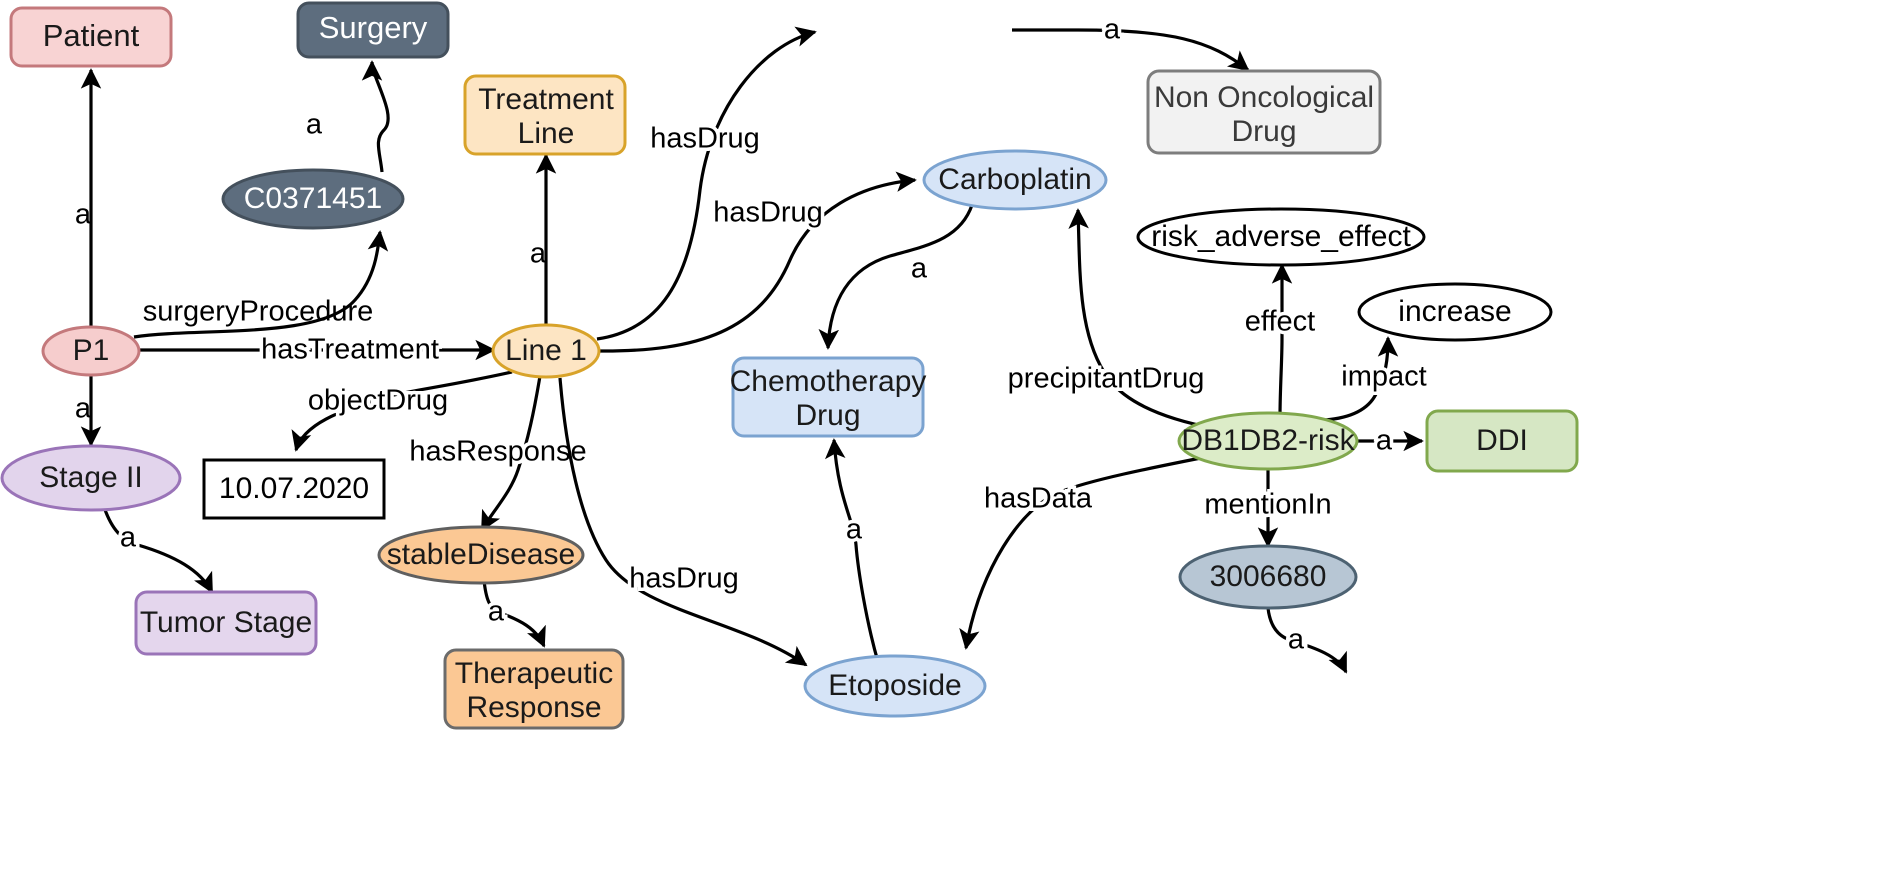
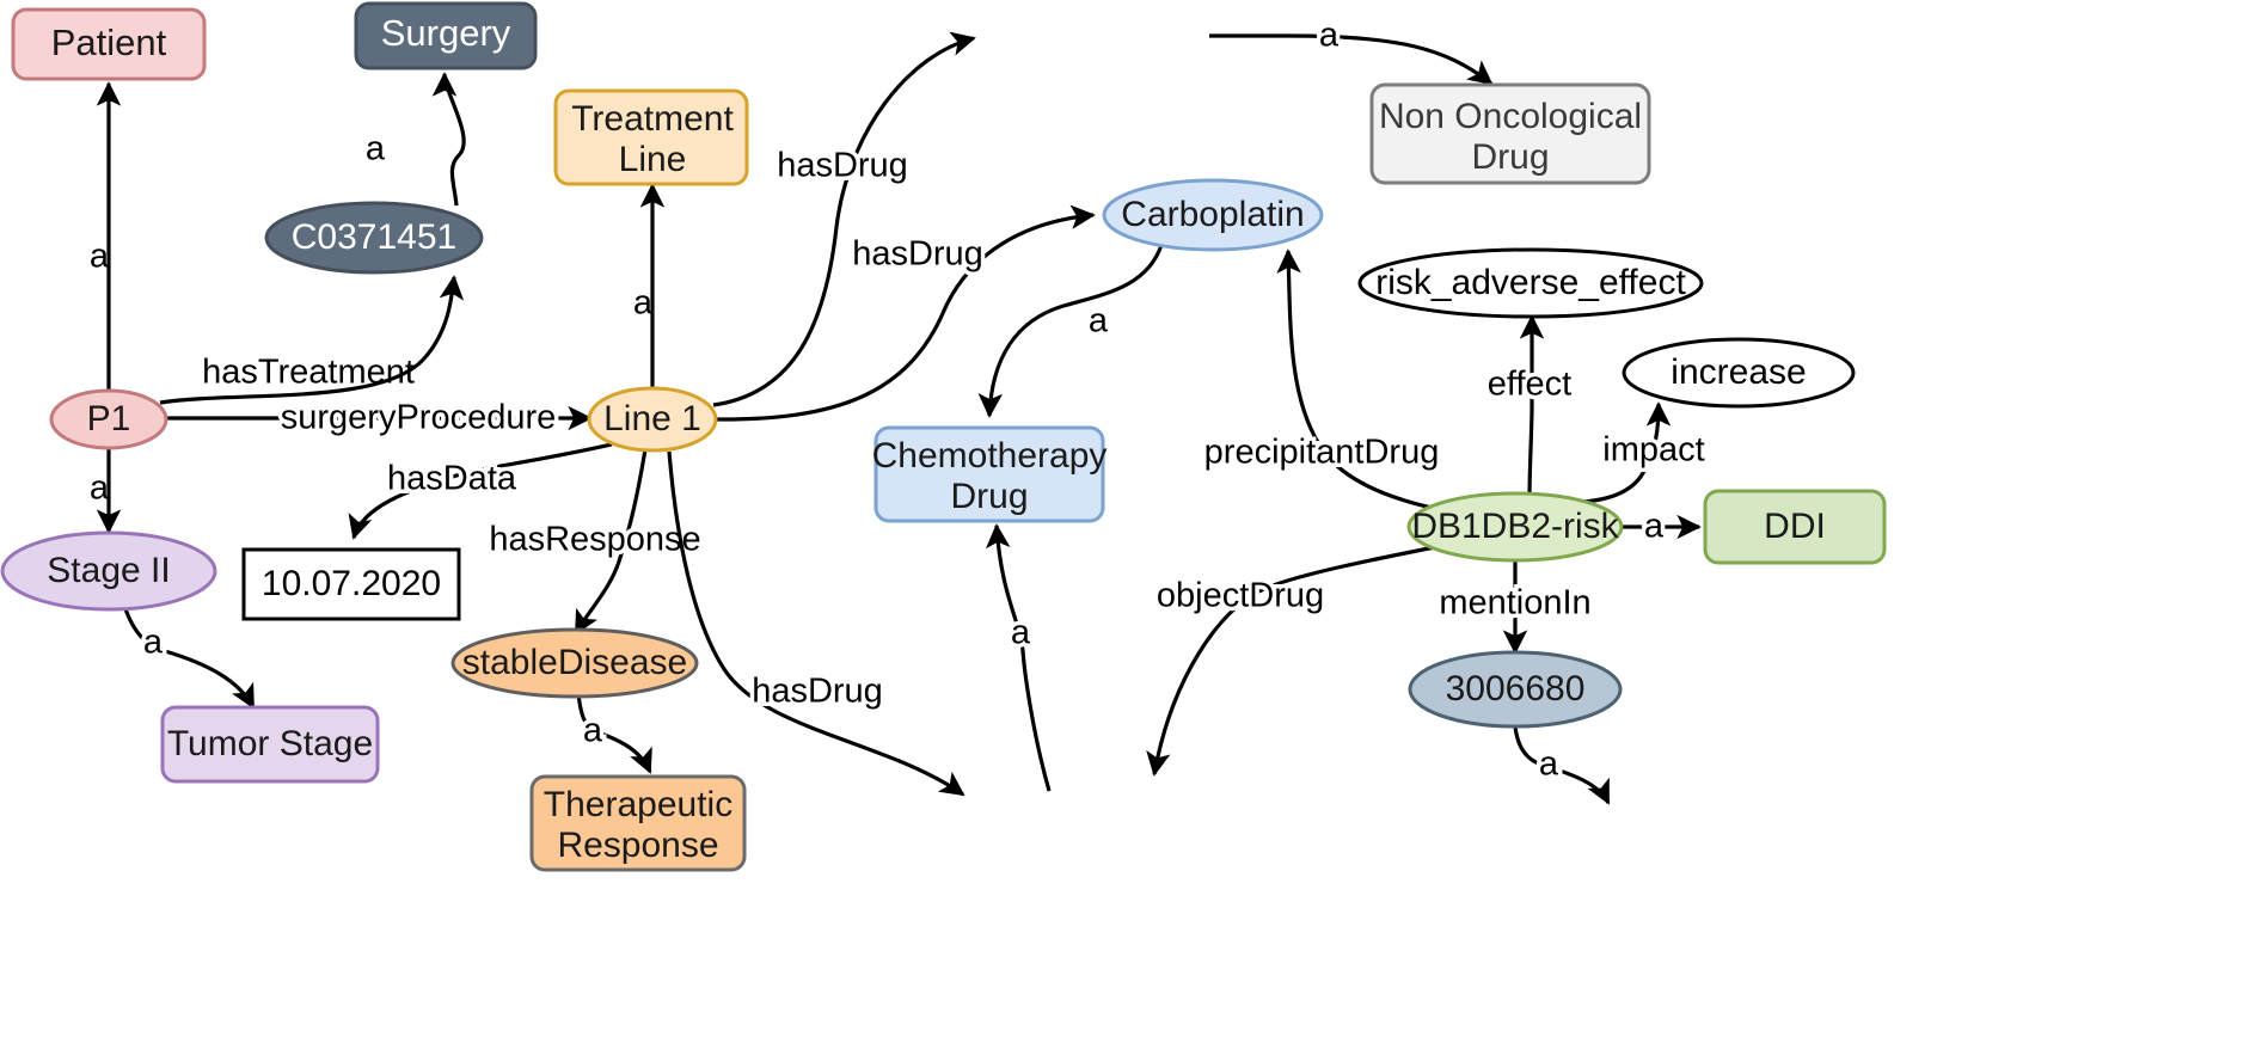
  a
- surgeryProcedure
+ hasTreatment
  a
- hasTreatment
+ surgeryProcedure
  a
  hasDrug
  hasDrug
  a
  a
- objectDrug
+ hasData
  hasResponse
  hasDrug
  a
  a
  a
  a
  precipitantDrug
  effect
  impact
  a
- hasData
+ objectDrug
  mentionIn
  a
  Patient
  Surgery
  Treatment
  Line
  Non Oncological
  Drug
  C0371451
  Carboplatin
  risk_adverse_effect
  increase
  P1
  Line 1
  Chemotherapy
  Drug
  DB1DB2-risk
  DDI
  Stage II
  10.07.2020
  stableDisease
  Tumor Stage
  Therapeutic
  Response
  3006680
- Etoposide
